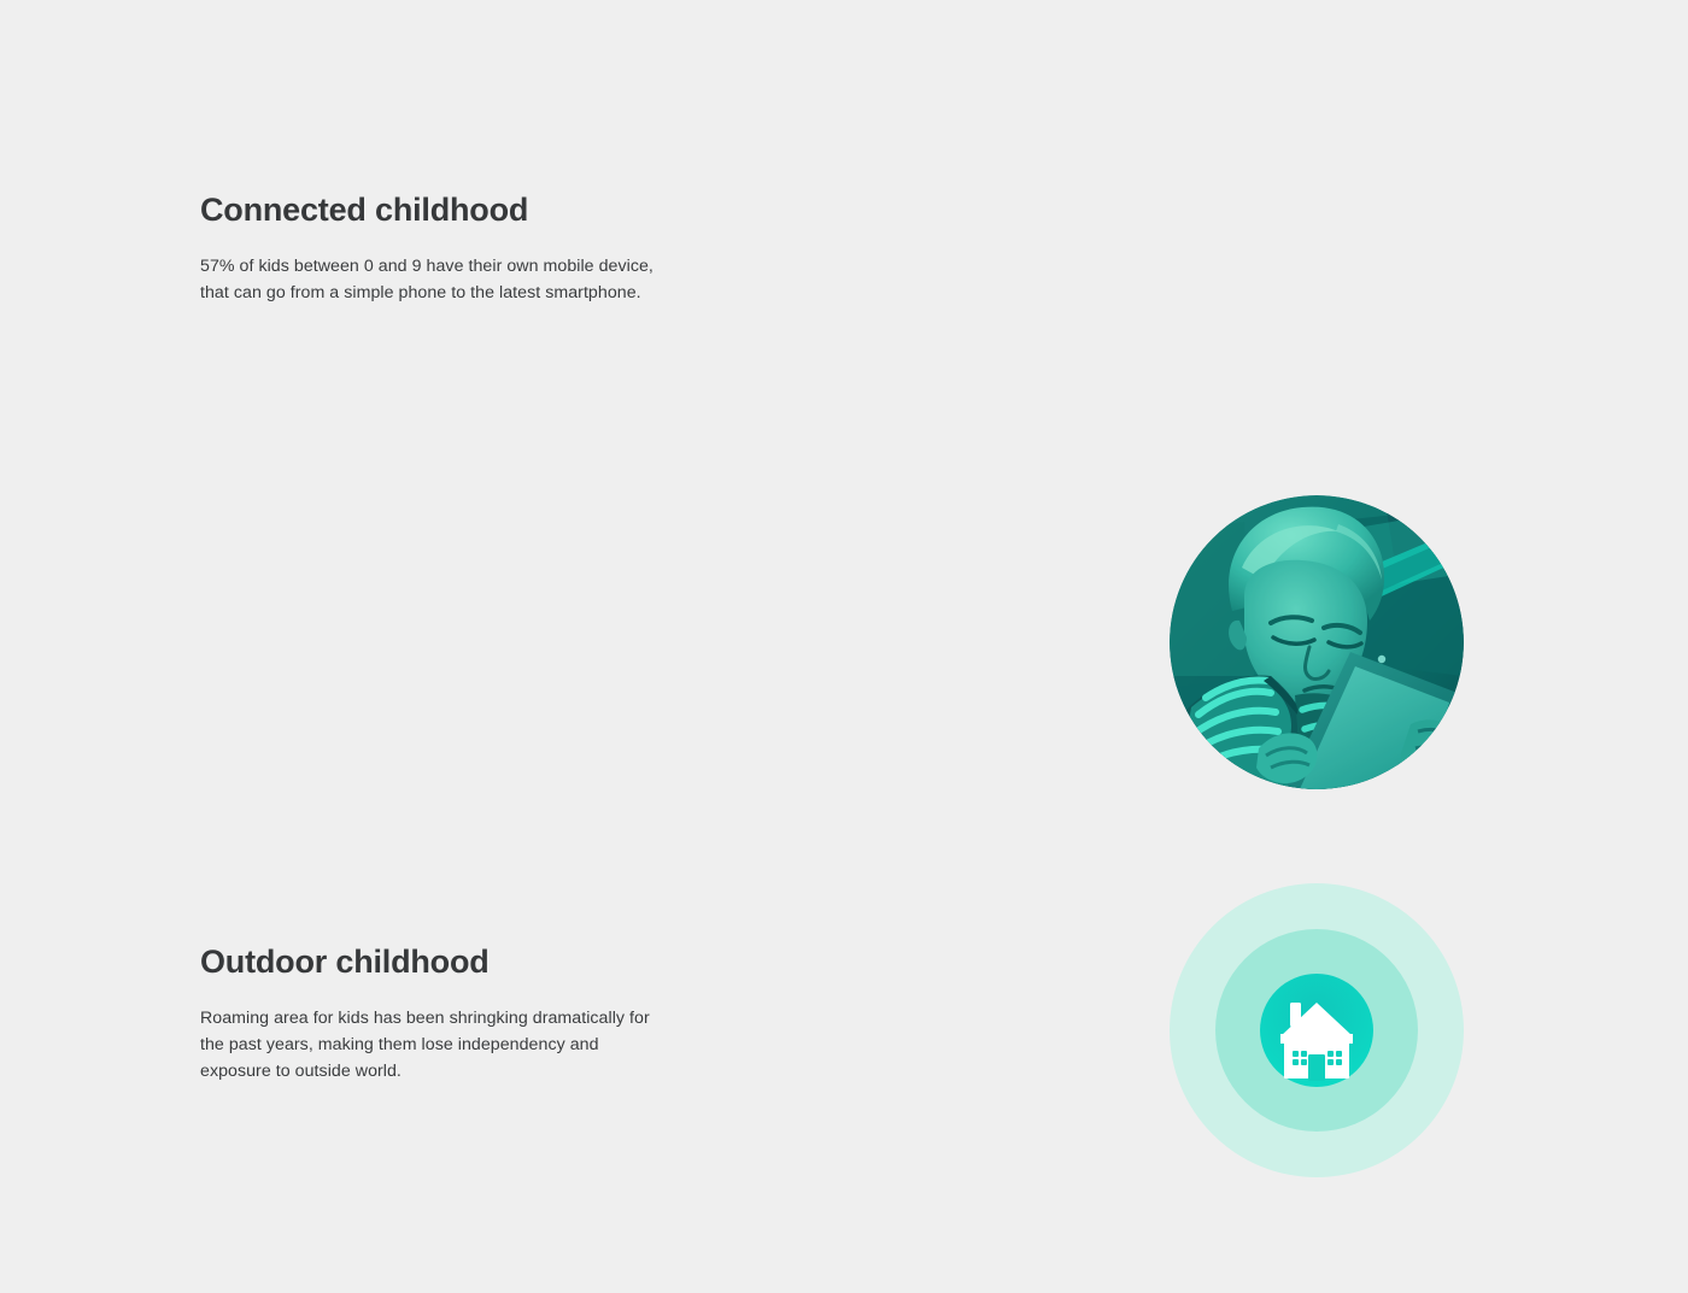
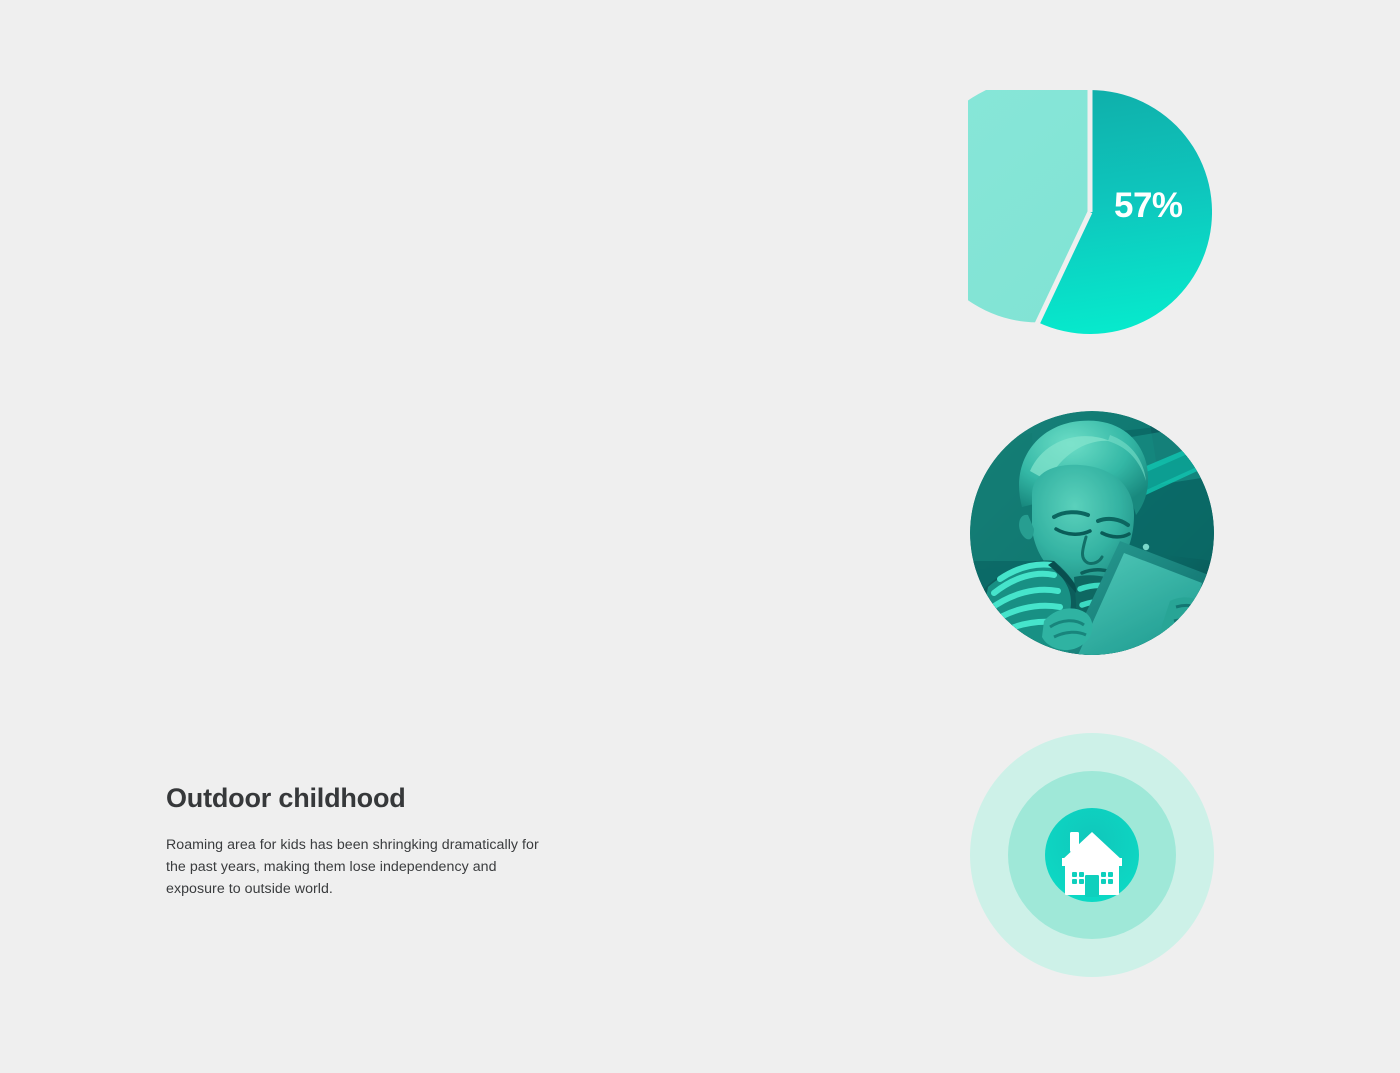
- Connected childhood
- 57% of kids between 0 and 9 have their own mobile device, that can go from a simple phone to the latest smartphone.
  Outdoor childhood
  Roaming area for kids has been shringking dramatically for the past years, making them lose independency and exposure to outside world.
+ 57%
